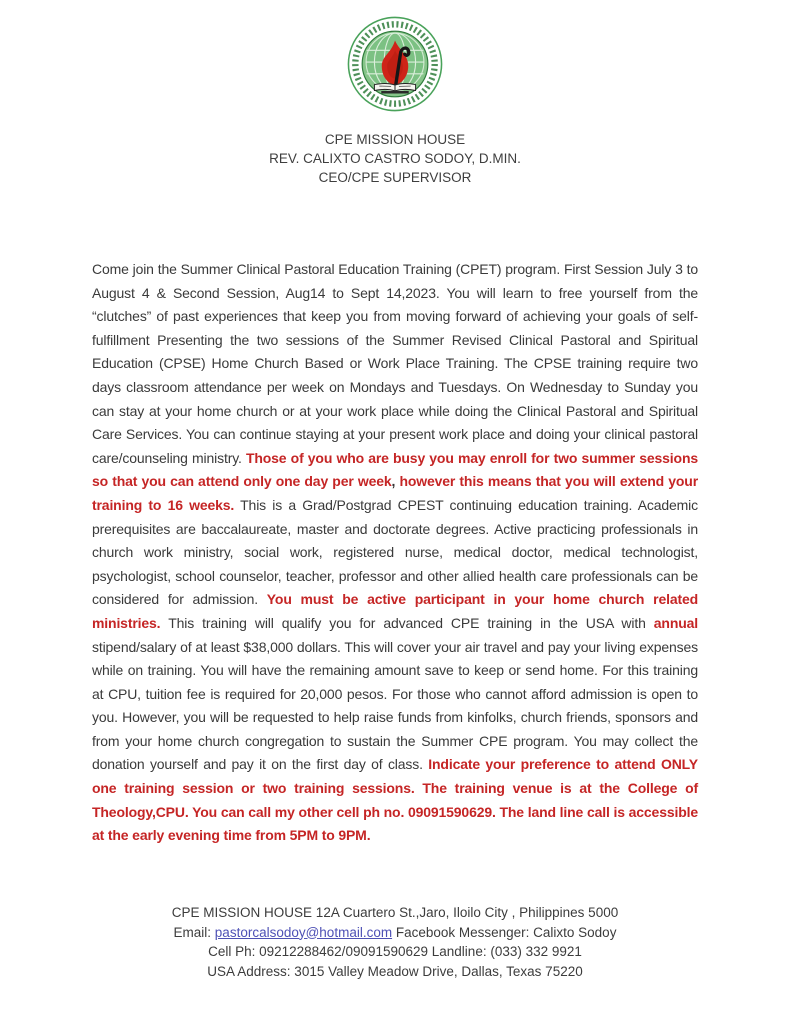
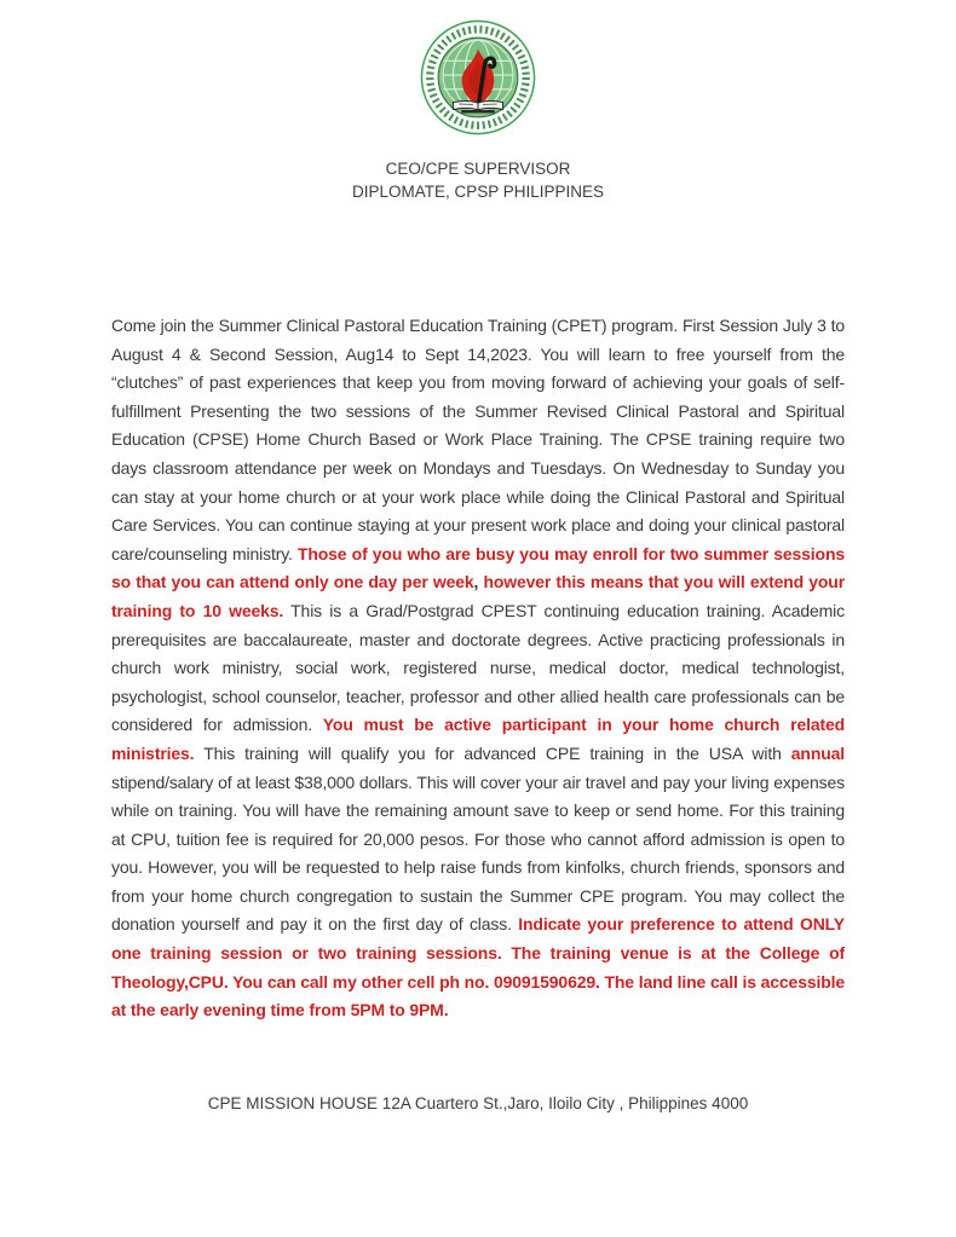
- CPE MISSION HOUSE
- REV. CALIXTO CASTRO SODOY, D.MIN.
  CEO/CPE SUPERVISOR
+ DIPLOMATE, CPSP PHILIPPINES
- Come join the Summer Clinical Pastoral Education Training (CPET) program. First Session July 3 to August 4 & Second Session, Aug14 to Sept 14,2023. You will learn to free yourself from the “clutches” of past experiences that keep you from moving forward of achieving your goals of self-fulfillment Presenting the two sessions of the Summer Revised Clinical Pastoral and Spiritual Education (CPSE) Home Church Based or Work Place Training. The CPSE training require two days classroom attendance per week on Mondays and Tuesdays. On Wednesday to Sunday you can stay at your home church or at your work place while doing the Clinical Pastoral and Spiritual Care Services. You can continue staying at your present work place and doing your clinical pastoral care/counseling ministry. Those of you who are busy you may enroll for two summer sessions so that you can attend only one day per week, however this means that you will extend your training to 16 weeks. This is a Grad/Postgrad CPEST continuing education training. Academic prerequisites are baccalaureate, master and doctorate degrees. Active practicing professionals in church work ministry, social work, registered nurse, medical doctor, medical technologist, psychologist, school counselor, teacher, professor and other allied health care professionals can be considered for admission. You must be active participant in your home church related ministries. This training will qualify you for advanced CPE training in the USA with annual stipend/salary of at least $38,000 dollars. This will cover your air travel and pay your living expenses while on training. You will have the remaining amount save to keep or send home. For this training at CPU, tuition fee is required for 20,000 pesos. For those who cannot afford admission is open to you. However, you will be requested to help raise funds from kinfolks, church friends, sponsors and from your home church congregation to sustain the Summer CPE program. You may collect the donation yourself and pay it on the first day of class. Indicate your preference to attend ONLY one training session or two training sessions. The training venue is at the College of Theology,CPU. You can call my other cell ph no. 09091590629. The land line call is accessible at the early evening time from 5PM to 9PM.
+ Come join the Summer Clinical Pastoral Education Training (CPET) program. First Session July 3 to August 4 & Second Session, Aug14 to Sept 14,2023. You will learn to free yourself from the “clutches” of past experiences that keep you from moving forward of achieving your goals of self-fulfillment Presenting the two sessions of the Summer Revised Clinical Pastoral and Spiritual Education (CPSE) Home Church Based or Work Place Training. The CPSE training require two days classroom attendance per week on Mondays and Tuesdays. On Wednesday to Sunday you can stay at your home church or at your work place while doing the Clinical Pastoral and Spiritual Care Services. You can continue staying at your present work place and doing your clinical pastoral care/counseling ministry. Those of you who are busy you may enroll for two summer sessions so that you can attend only one day per week, however this means that you will extend your training to 10 weeks. This is a Grad/Postgrad CPEST continuing education training. Academic prerequisites are baccalaureate, master and doctorate degrees. Active practicing professionals in church work ministry, social work, registered nurse, medical doctor, medical technologist, psychologist, school counselor, teacher, professor and other allied health care professionals can be considered for admission. You must be active participant in your home church related ministries. This training will qualify you for advanced CPE training in the USA with annual stipend/salary of at least $38,000 dollars. This will cover your air travel and pay your living expenses while on training. You will have the remaining amount save to keep or send home. For this training at CPU, tuition fee is required for 20,000 pesos. For those who cannot afford admission is open to you. However, you will be requested to help raise funds from kinfolks, church friends, sponsors and from your home church congregation to sustain the Summer CPE program. You may collect the donation yourself and pay it on the first day of class. Indicate your preference to attend ONLY one training session or two training sessions. The training venue is at the College of Theology,CPU. You can call my other cell ph no. 09091590629. The land line call is accessible at the early evening time from 5PM to 9PM.
- CPE MISSION HOUSE 12A Cuartero St.,Jaro, Iloilo City , Philippines 5000
+ CPE MISSION HOUSE 12A Cuartero St.,Jaro, Iloilo City , Philippines 4000
- Email: pastorcalsodoy@hotmail.com Facebook Messenger: Calixto Sodoy
- Cell Ph: 09212288462/09091590629 Landline: (033) 332 9921
- USA Address: 3015 Valley Meadow Drive, Dallas, Texas 75220
